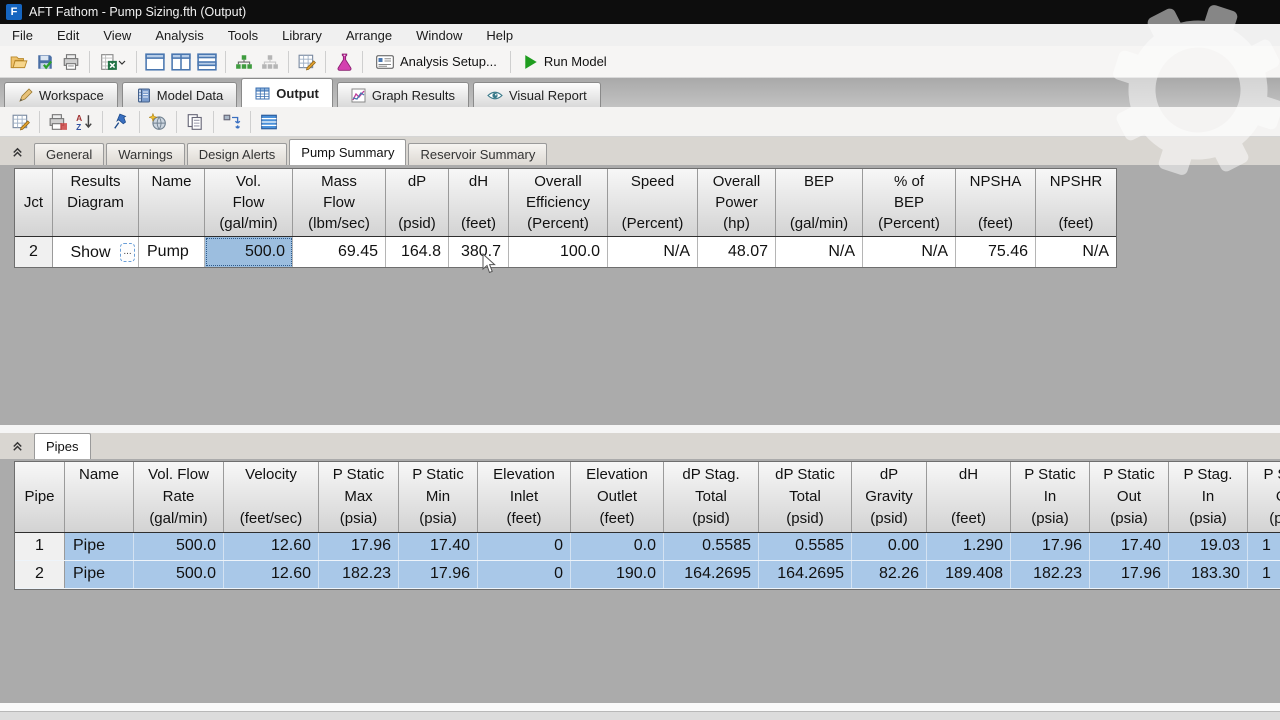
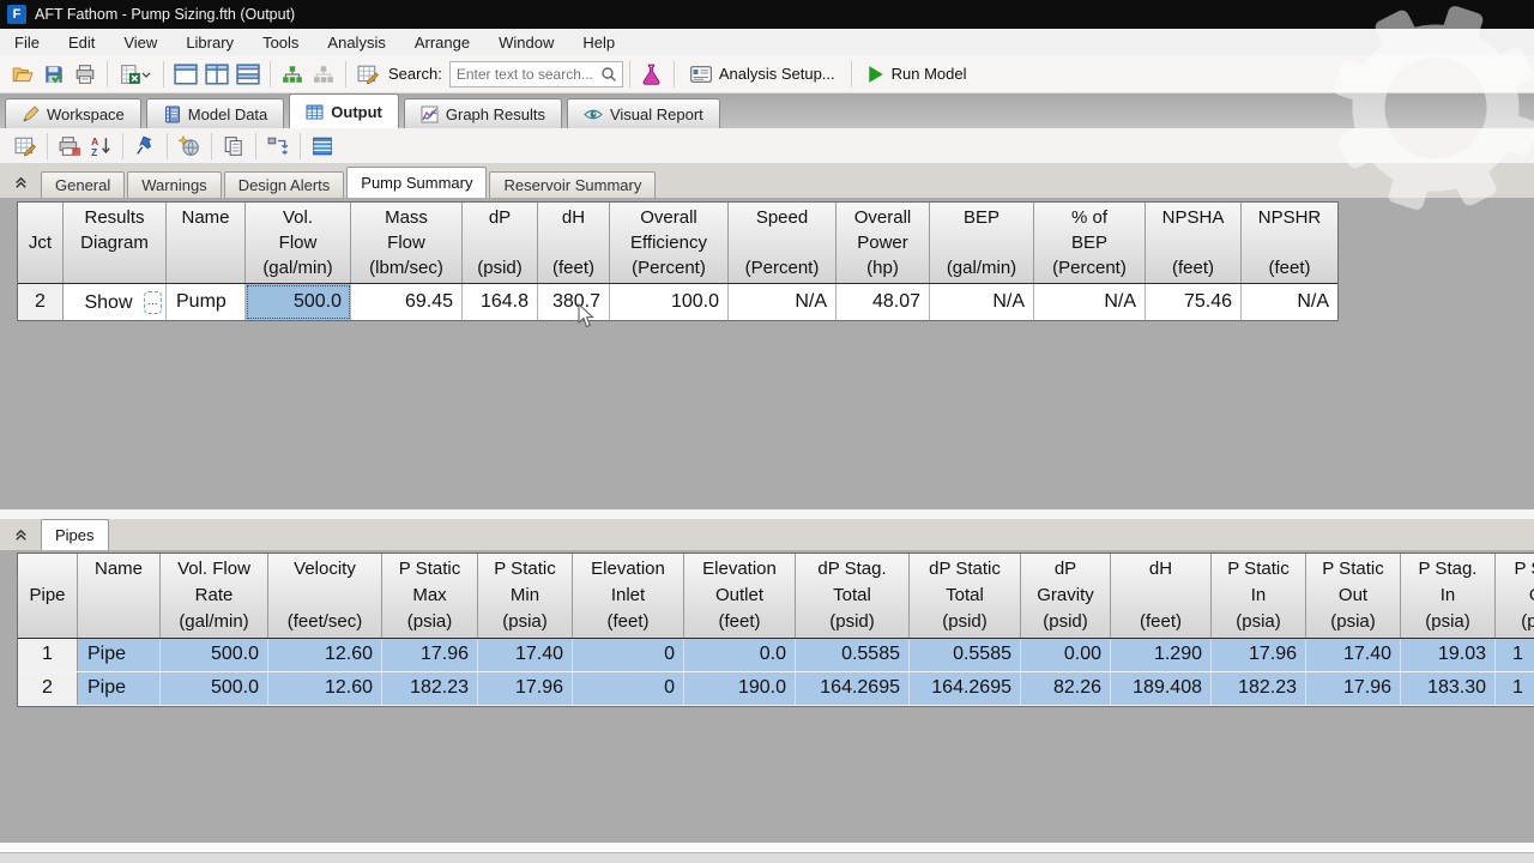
  F
  AFT Fathom - Pump Sizing.fth (Output)
  File
  Edit
  View
- Analysis
+ Library
  Tools
- Library
+ Analysis
  Arrange
  Window
  Help
+ Search:
+ Enter text to search...
  Analysis Setup...
  Run Model
  Workspace
  Model Data
  Output
  Graph Results
  Visual Report
  A
  Z
  General
  Warnings
  Design Alerts
  Pump Summary
  Reservoir Summary
  Jct
  Results
  Diagram
  Name
  Vol.
  Flow
  (gal/min)
  Mass
  Flow
  (lbm/sec)
  dP
  (psid)
  dH
  (feet)
  Overall
  Efficiency
  (Percent)
  Speed
  (Percent)
  Overall
  Power
  (hp)
  BEP
  (gal/min)
  % of
  BEP
  (Percent)
  NPSHA
  (feet)
  NPSHR
  (feet)
  2
  Show
  ...
  Pump
  500.0
  69.45
  164.8
  380.7
  100.0
  N/A
  48.07
  N/A
  N/A
  75.46
  N/A
  Pipes
  Pipe
  Name
  Vol. Flow
  Rate
  (gal/min)
  Velocity
  (feet/sec)
  P Static
  Max
  (psia)
  P Static
  Min
  (psia)
  Elevation
  Inlet
  (feet)
  Elevation
  Outlet
  (feet)
  dP Stag.
  Total
  (psid)
  dP Static
  Total
  (psid)
  dP
  Gravity
  (psid)
  dH
  (feet)
  P Static
  In
  (psia)
  P Static
  Out
  (psia)
  P Stag.
  In
  (psia)
  1
  Pipe
  500.0
  12.60
  17.96
  17.40
  0
  0.0
  0.5585
  0.5585
  0.00
  1.290
  17.96
  17.40
  19.03
  1
  2
  Pipe
  500.0
  12.60
  182.23
  17.96
  0
  190.0
  164.2695
  164.2695
  82.26
  189.408
  182.23
  17.96
  183.30
  1
